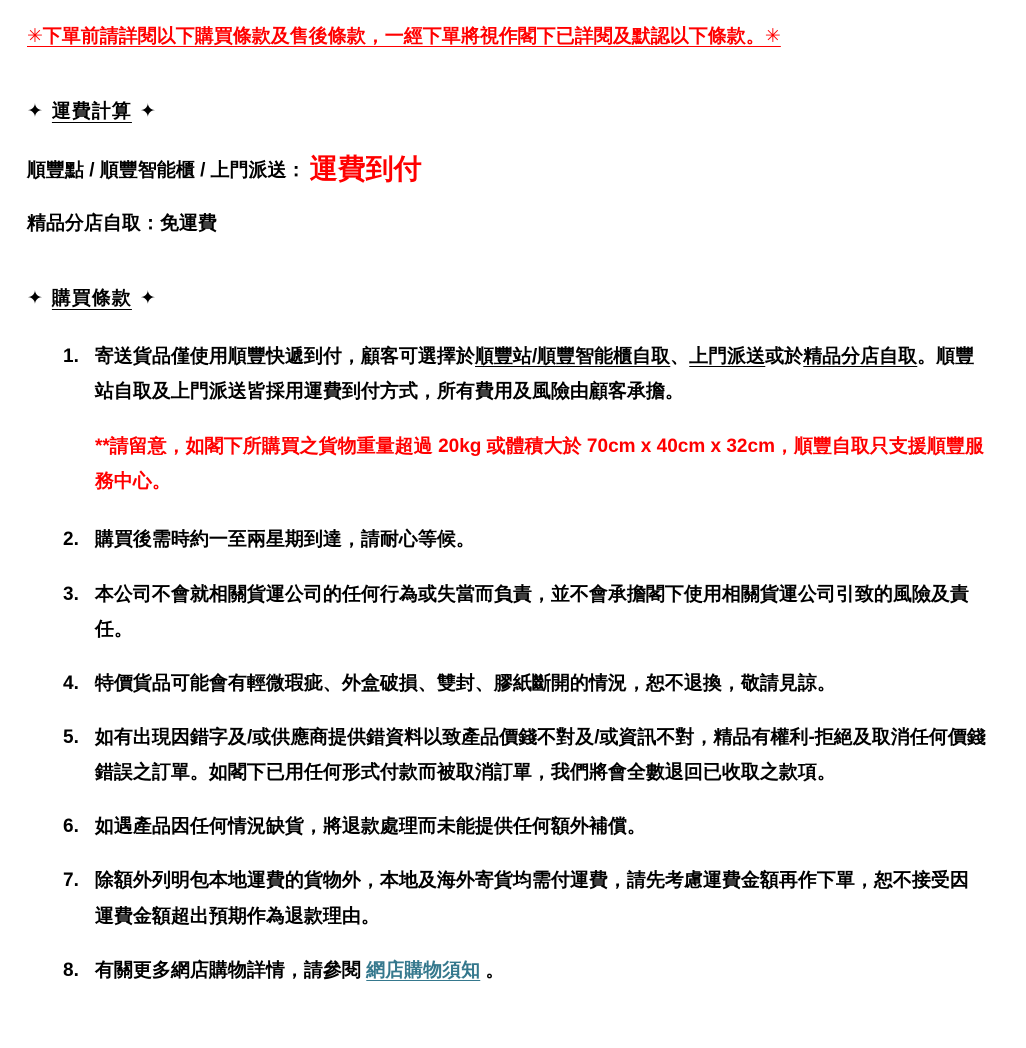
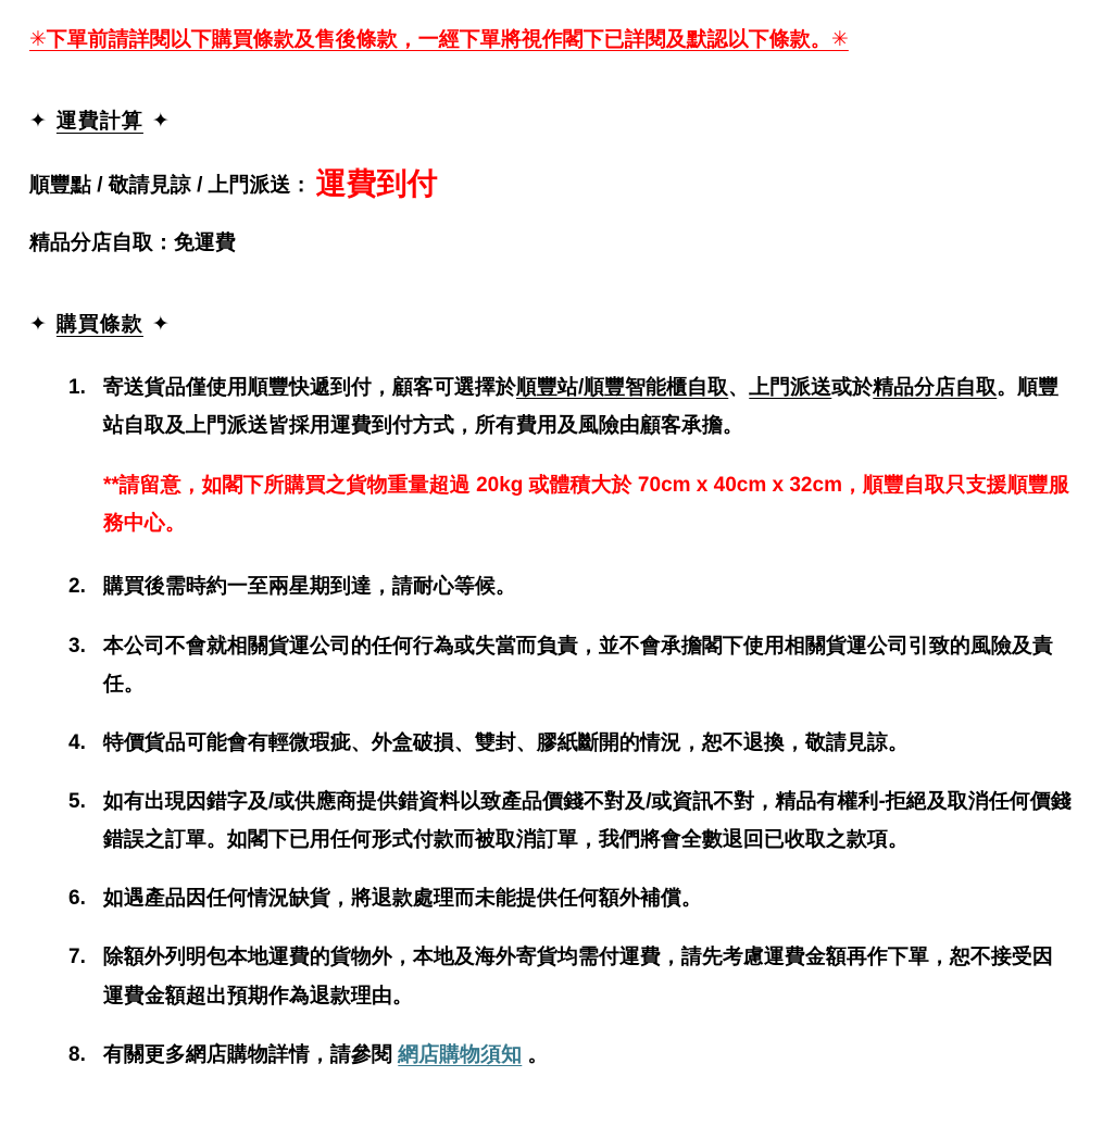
  ✳下單前請詳閱以下購買條款及售後條款，一經下單將視作閣下已詳閱及默認以下條款。✳
  ✦ 運費計算 ✦
- 順豐點 / 順豐智能櫃 / 上門派送： 運費到付
+ 順豐點 / 敬請見諒 / 上門派送： 運費到付
  精品分店自取：免運費
  ✦ 購買條款 ✦
  1.
  寄送貨品僅使用順豐快遞到付，顧客可選擇於順豐站/順豐智能櫃自取、上門派送或於精品分店自取。順豐站自取及上門派送皆採用運費到付方式，所有費用及風險由顧客承擔。
  **請留意，如閣下所購買之貨物重量超過 20kg 或體積大於 70cm x 40cm x 32cm，順豐自取只支援順豐服務中心。
  2.
  購買後需時約一至兩星期到達，請耐心等候。
  3.
  本公司不會就相關貨運公司的任何行為或失當而負責，並不會承擔閣下使用相關貨運公司引致的風險及責任。
  4.
  特價貨品可能會有輕微瑕疵、外盒破損、雙封、膠紙斷開的情況，恕不退換，敬請見諒。
  5.
  如有出現因錯字及/或供應商提供錯資料以致產品價錢不對及/或資訊不對，精品有權利-拒絕及取消任何價錢錯誤之訂單。如閣下已用任何形式付款而被取消訂單，我們將會全數退回已收取之款項。
  6.
  如遇產品因任何情況缺貨，將退款處理而未能提供任何額外補償。
  7.
  除額外列明包本地運費的貨物外，本地及海外寄貨均需付運費，請先考慮運費金額再作下單，恕不接受因運費金額超出預期作為退款理由。
  8.
  有關更多網店購物詳情，請參閱 網店購物須知 。
